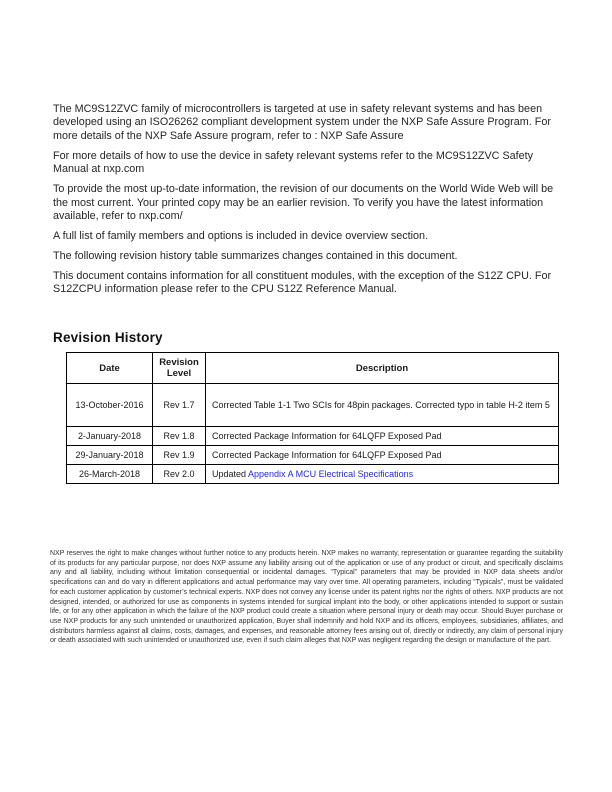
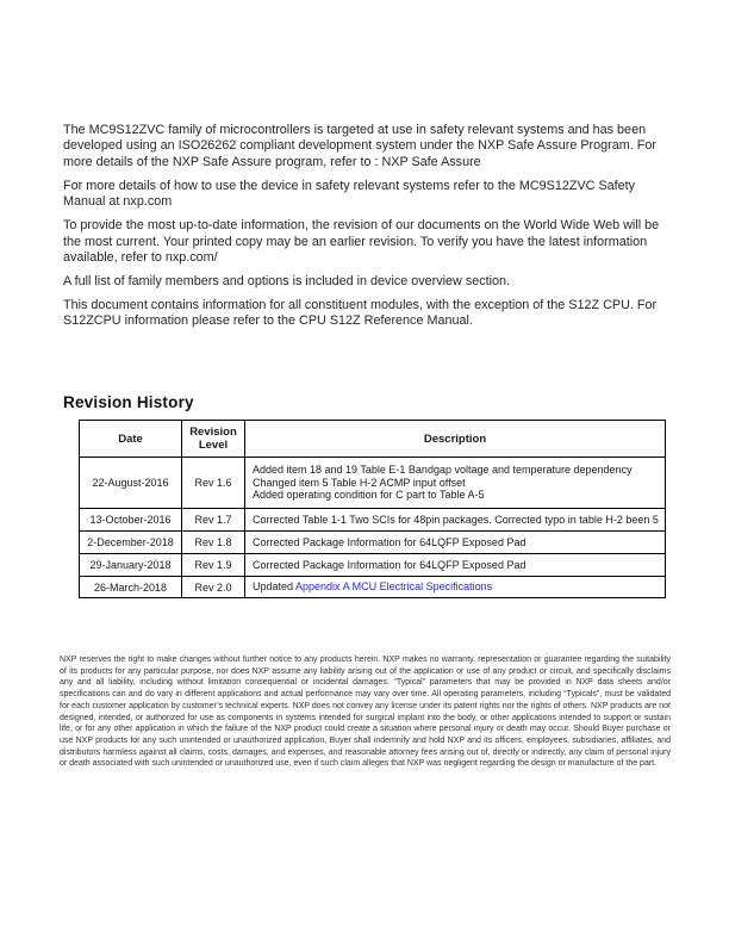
  The MC9S12ZVC family of microcontrollers is targeted at use in safety relevant systems and has been
  developed using an ISO26262 compliant development system under the NXP Safe Assure Program. For
  more details of the NXP Safe Assure program, refer to : NXP Safe Assure
  For more details of how to use the device in safety relevant systems refer to the MC9S12ZVC Safety
  Manual at nxp.com
  To provide the most up-to-date information, the revision of our documents on the World Wide Web will be
  the most current. Your printed copy may be an earlier revision. To verify you have the latest information
  available, refer to nxp.com/
  A full list of family members and options is included in device overview section.
- The following revision history table summarizes changes contained in this document.
  This document contains information for all constituent modules, with the exception of the S12Z CPU. For
  S12ZCPU information please refer to the CPU S12Z Reference Manual.
  Revision History
  Date	Revision Level	Description
+ 22-August-2016	Rev 1.6	Added item 18 and 19 Table E-1 Bandgap voltage and temperature dependencyChanged item 5 Table H-2 ACMP input offsetAdded operating condition for C part to Table A-5
- 13-October-2016	Rev 1.7	Corrected Table 1-1 Two SCIs for 48pin packages. Corrected typo in table H-2 item 5
+ 13-October-2016	Rev 1.7	Corrected Table 1-1 Two SCIs for 48pin packages. Corrected typo in table H-2 been 5
- 2-January-2018	Rev 1.8	Corrected Package Information for 64LQFP Exposed Pad
+ 2-December-2018	Rev 1.8	Corrected Package Information for 64LQFP Exposed Pad
  29-January-2018	Rev 1.9	Corrected Package Information for 64LQFP Exposed Pad
  26-March-2018	Rev 2.0	Updated Appendix A MCU Electrical Specifications
